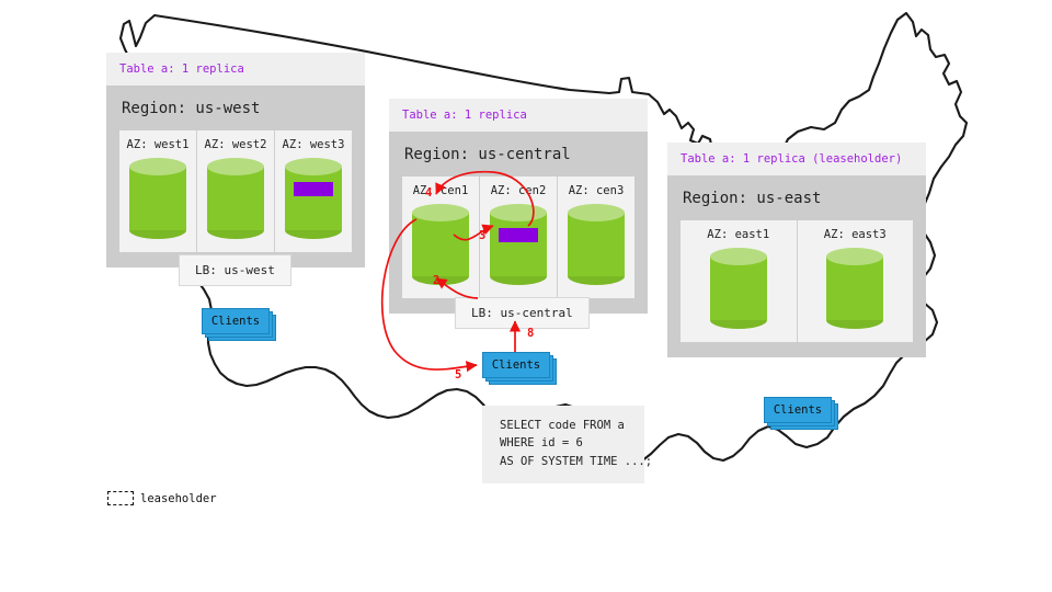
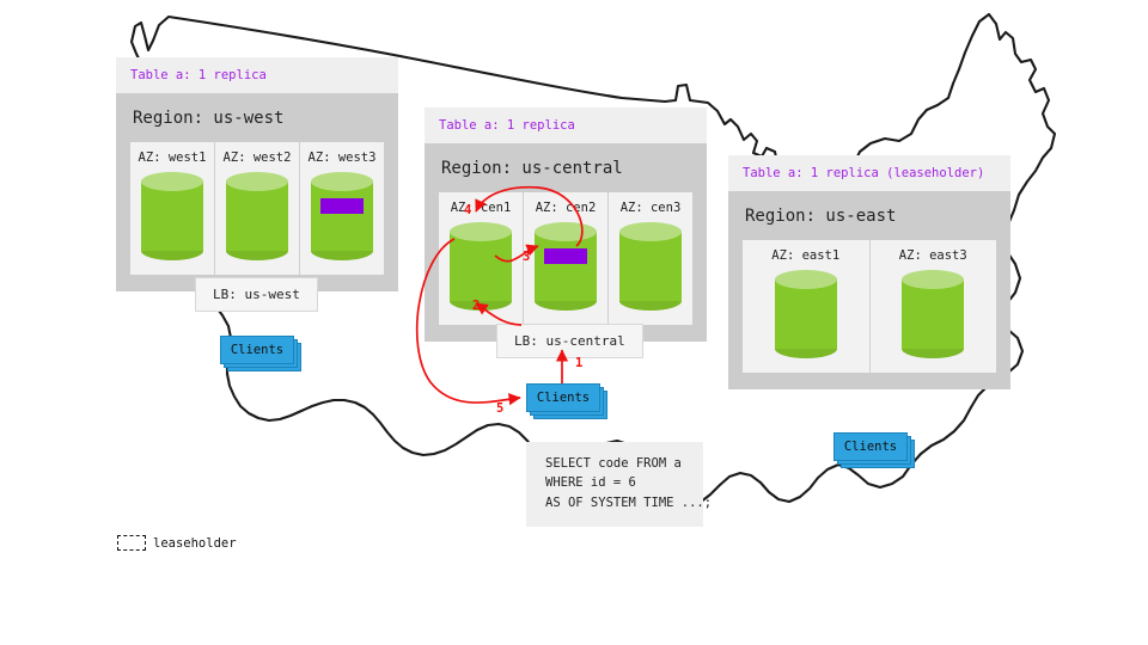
  Table a: 1 replica
  Region: us-west
  AZ: west1
  AZ: west2
  AZ: west3
  LB: us-west
  Clients
  Table a: 1 replica
  Region: us-central
  AZ: cen1
  AZ: cen2
  AZ: cen3
  LB: us-central
  Clients
  SELECT code FROM a
  WHERE id = 6
  AS OF SYSTEM TIME ...;
  Table a: 1 replica (leaseholder)
  Region: us-east
  AZ: east1
  AZ: east3
  Clients
  4
  2
  3
- 8
+ 1
  5
  leaseholder
